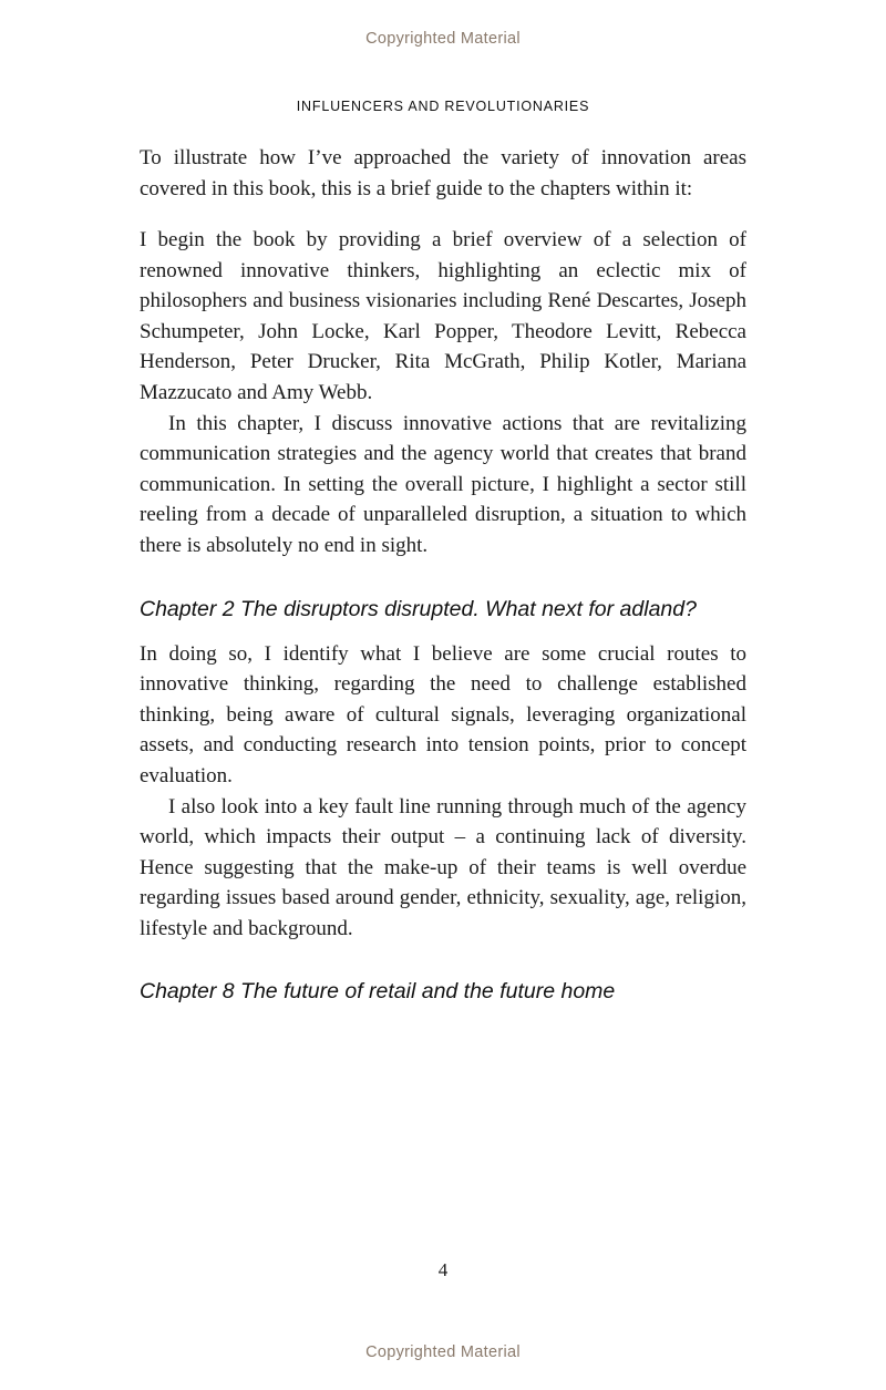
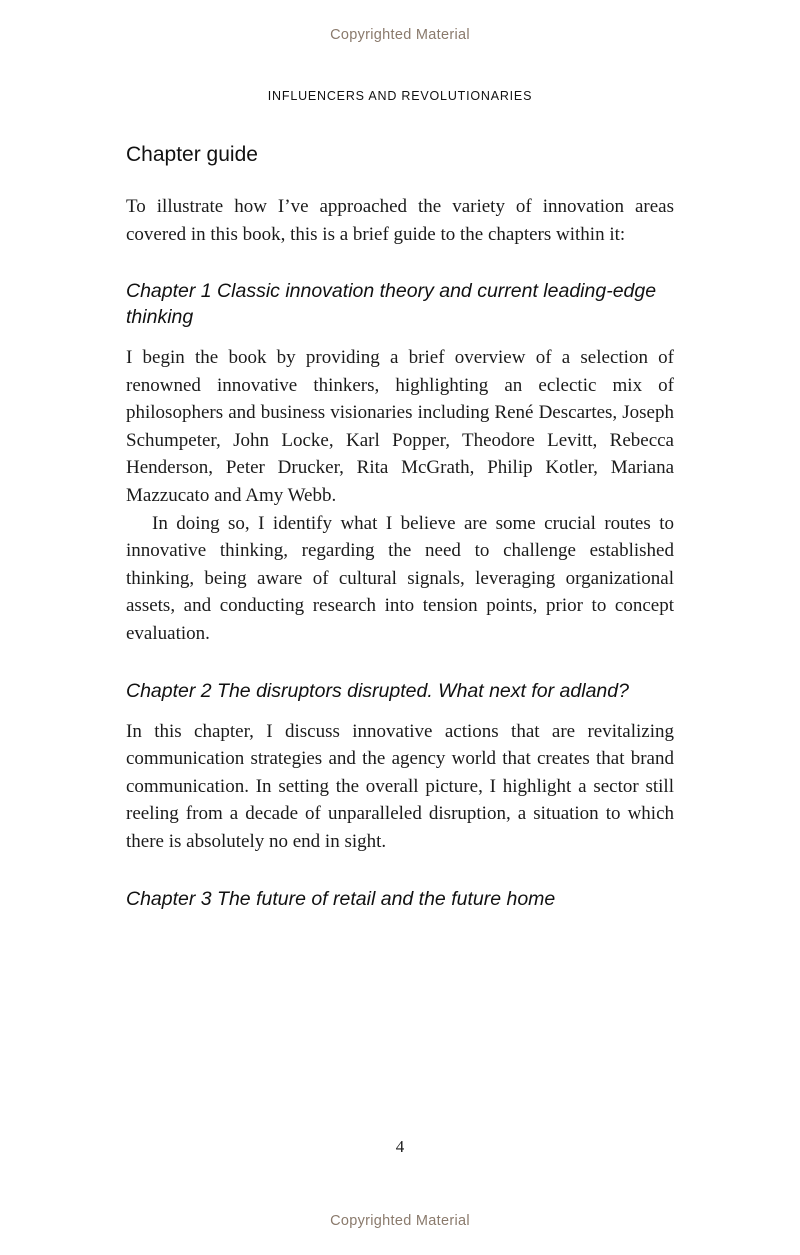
  Copyrighted Material
  INFLUENCERS AND REVOLUTIONARIES
+ Chapter guide
  To illustrate how I’ve approached the variety of innovation areas covered in this book, this is a brief guide to the chapters within it:
+ Chapter 1 Classic innovation theory and current leading-edge thinking
  I begin the book by providing a brief overview of a selection of renowned innovative thinkers, highlighting an eclectic mix of philosophers and business visionaries including René Descartes, Joseph Schumpeter, John Locke, Karl Popper, Theodore Levitt, Rebecca Henderson, Peter Drucker, Rita McGrath, Philip Kotler, Mariana Mazzucato and Amy Webb.
- In this chapter, I discuss innovative actions that are revitalizing communication strategies and the agency world that creates that brand communication. In setting the overall picture, I highlight a sector still reeling from a decade of unparalleled disruption, a situation to which there is absolutely no end in sight.
+ In doing so, I identify what I believe are some crucial routes to innovative thinking, regarding the need to challenge established thinking, being aware of cultural signals, leveraging organizational assets, and conducting research into tension points, prior to concept evaluation.
  Chapter 2 The disruptors disrupted. What next for adland?
- In doing so, I identify what I believe are some crucial routes to innovative thinking, regarding the need to challenge established thinking, being aware of cultural signals, leveraging organizational assets, and conducting research into tension points, prior to concept evaluation.
+ In this chapter, I discuss innovative actions that are revitalizing communication strategies and the agency world that creates that brand communication. In setting the overall picture, I highlight a sector still reeling from a decade of unparalleled disruption, a situation to which there is absolutely no end in sight.
- I also look into a key fault line running through much of the agency world, which impacts their output – a continuing lack of diversity. Hence suggesting that the make-up of their teams is well overdue regarding issues based around gender, ethnicity, sexuality, age, religion, lifestyle and background.
- Chapter 8 The future of retail and the future home
+ Chapter 3 The future of retail and the future home
  4
  Copyrighted Material
